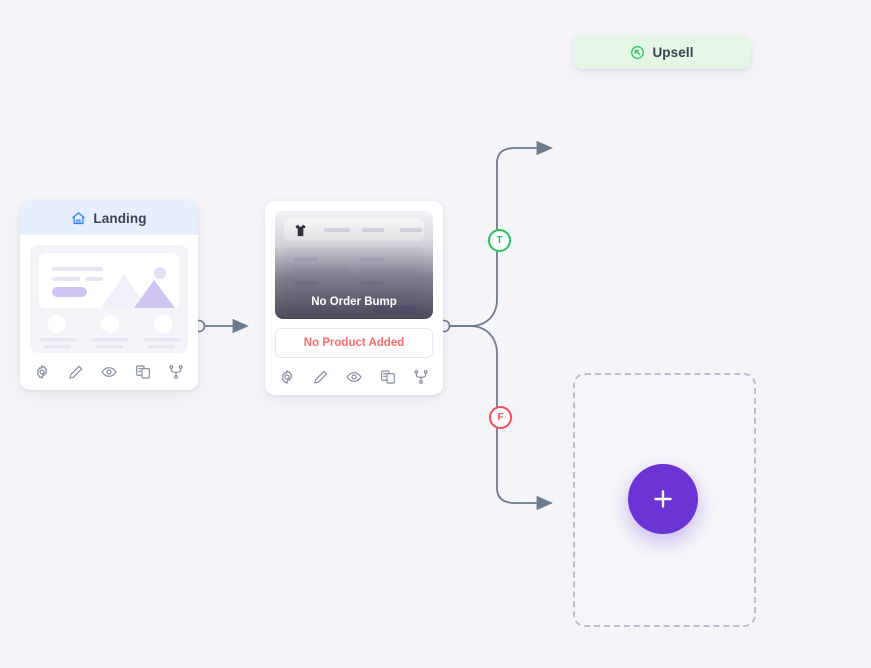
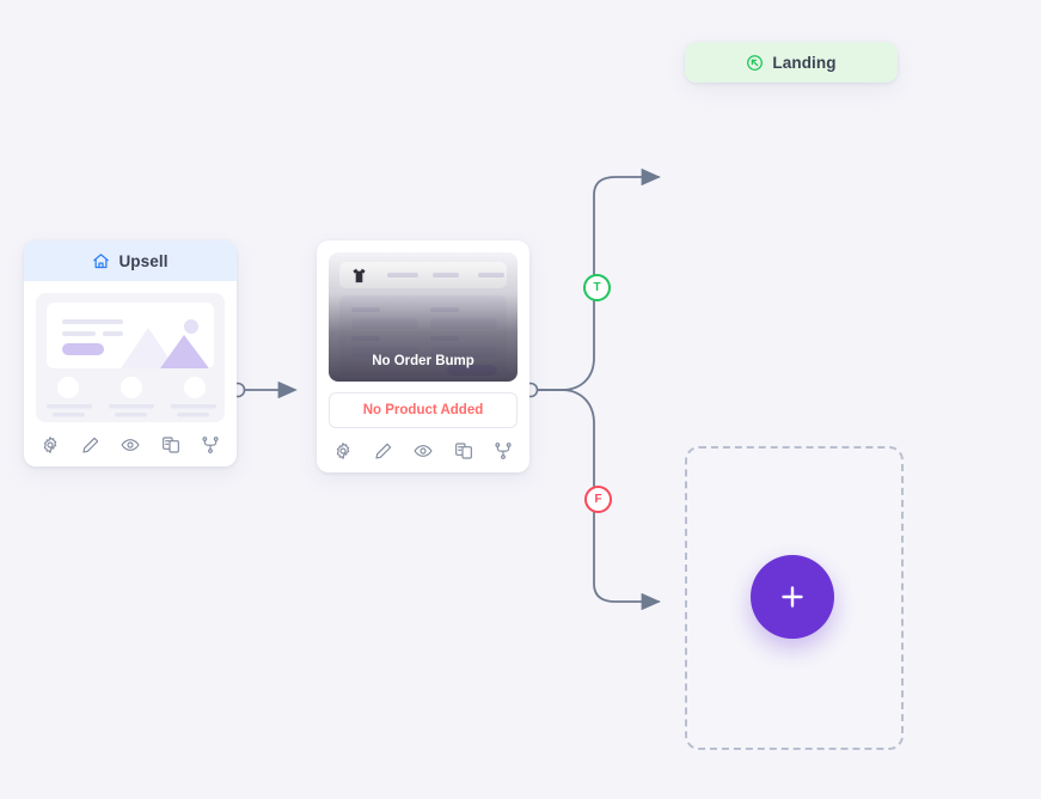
  T
  F
- Landing
+ Upsell
  No Order Bump
  No Product Added
- Upsell
+ Landing
